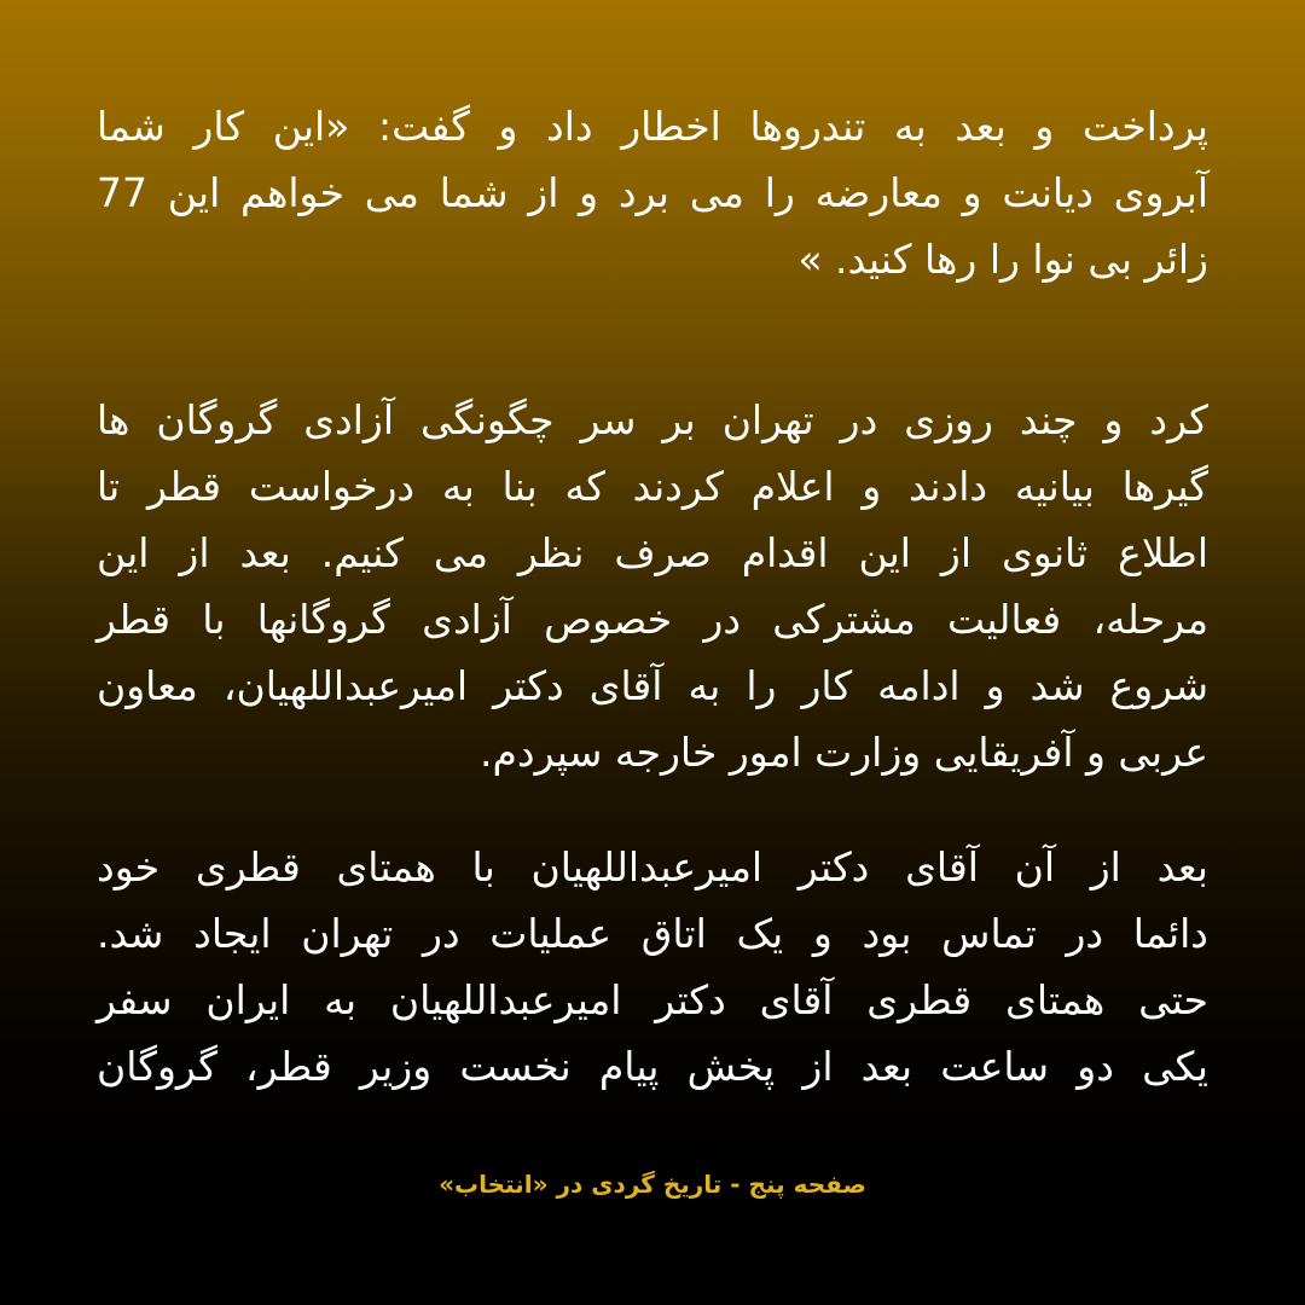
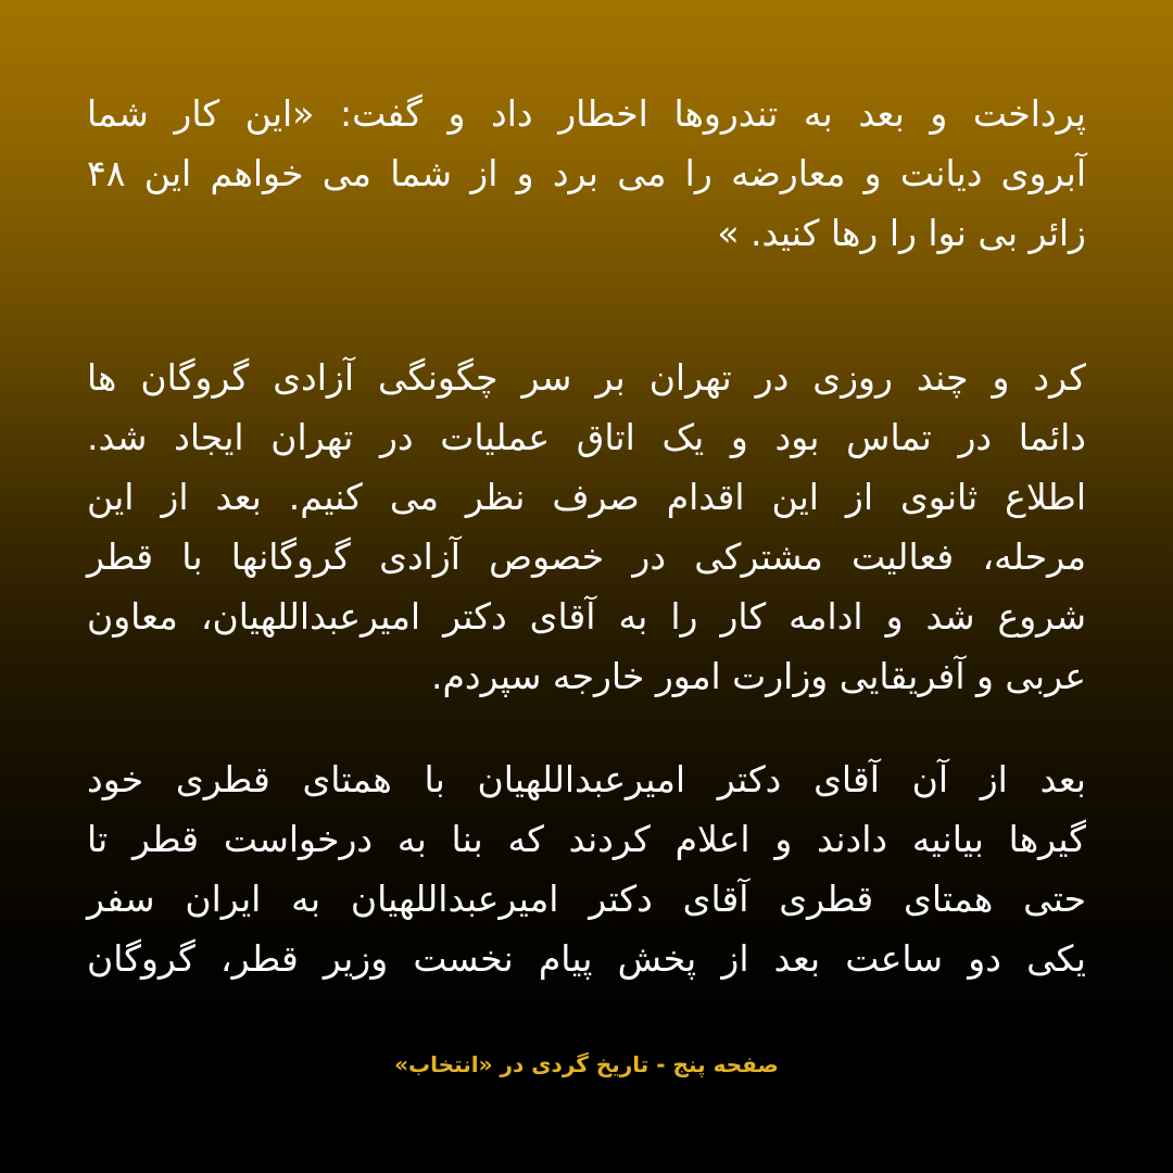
  پرداخت و بعد به تندروها اخطار داد و گفت: «این کار شما
- آبروی دیانت و معارضه را می برد و از شما می خواهم این 77
+ آبروی دیانت و معارضه را می برد و از شما می خواهم این ۴۸
  زائر بی نوا را رها کنید. »
  کرد و چند روزی در تهران بر سر چگونگی آزادی گروگان ها
- گیرها بیانیه دادند و اعلام کردند که بنا به درخواست قطر تا
+ دائما در تماس بود و یک اتاق عملیات در تهران ایجاد شد.
  اطلاع ثانوی از این اقدام صرف نظر می کنیم. بعد از این
  مرحله، فعالیت مشترکی در خصوص آزادی گروگانها با قطر
  شروع شد و ادامه کار را به آقای دکتر امیرعبداللهیان، معاون
  عربی و آفریقایی وزارت امور خارجه سپردم.
  بعد از آن آقای دکتر امیرعبداللهیان با همتای قطری خود
- دائما در تماس بود و یک اتاق عملیات در تهران ایجاد شد.
+ گیرها بیانیه دادند و اعلام کردند که بنا به درخواست قطر تا
  حتی همتای قطری آقای دکتر امیرعبداللهیان به ایران سفر
  یکی دو ساعت بعد از پخش پیام نخست وزیر قطر، گروگان
  صفحه پنج - تاریخ گردی در «انتخاب»
